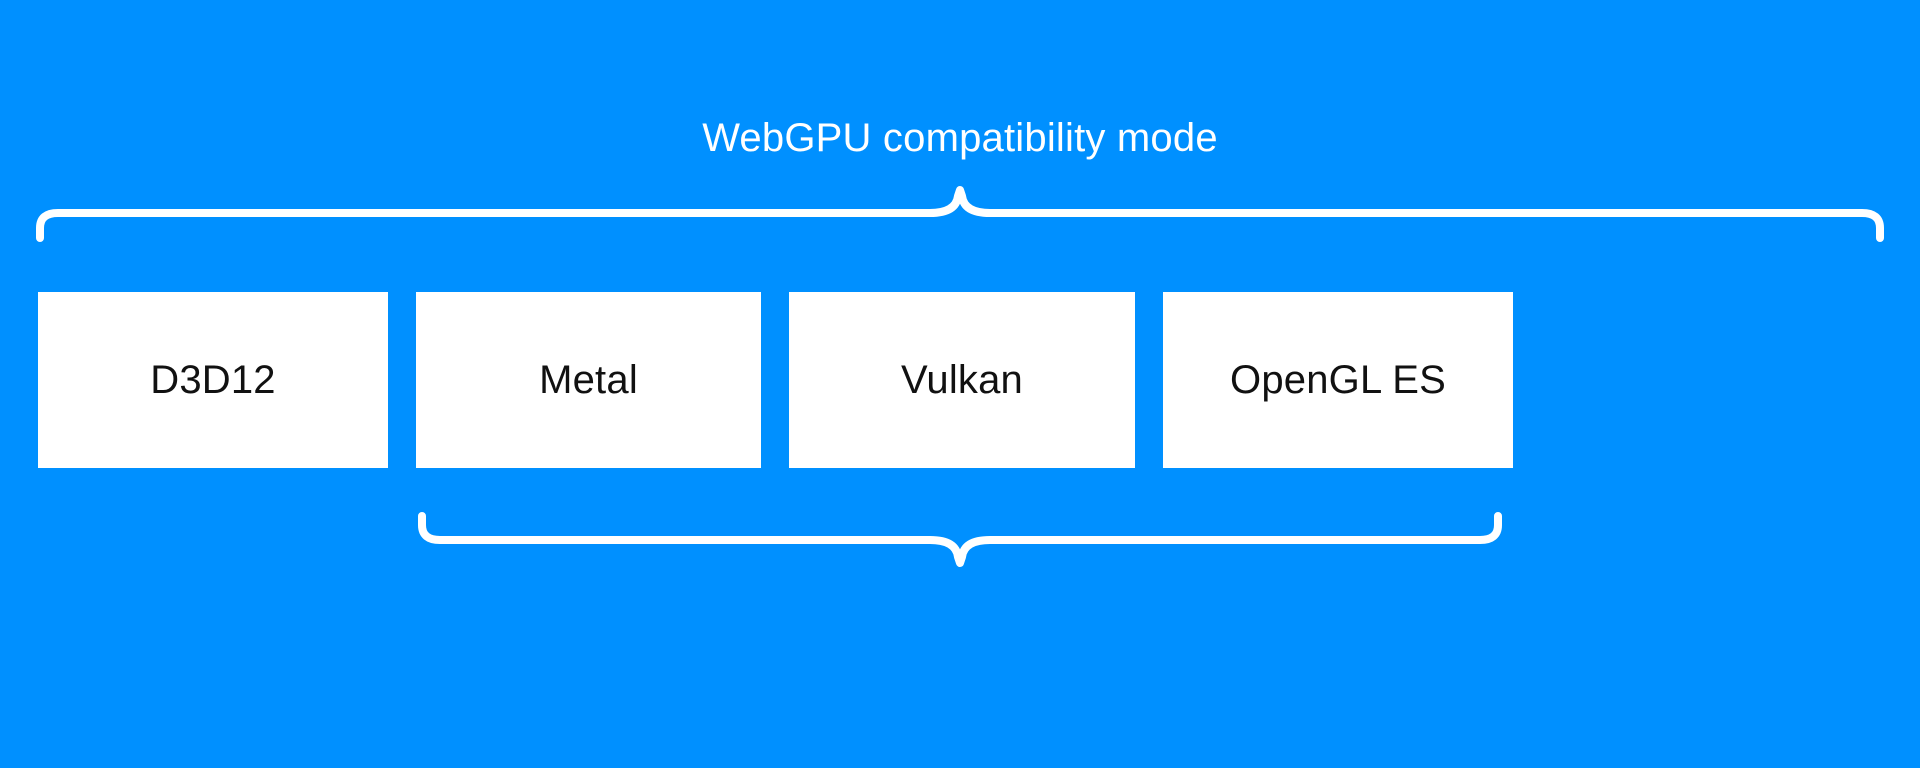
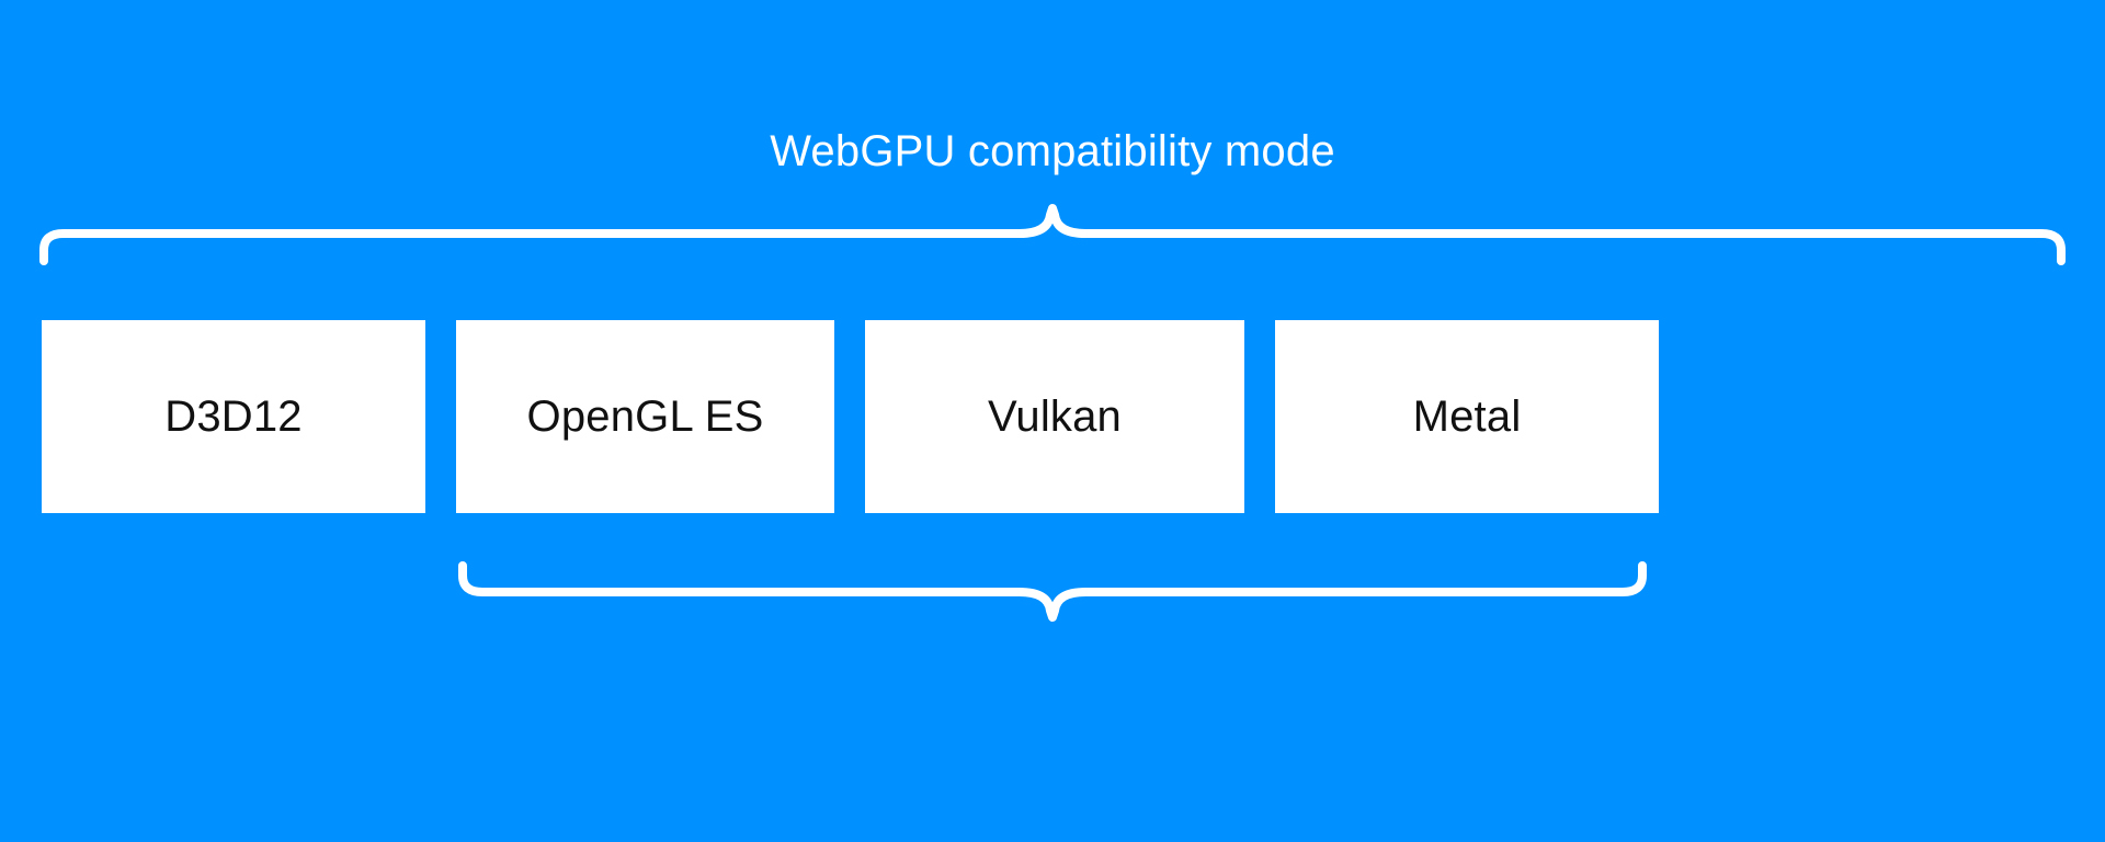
  WebGPU compatibility mode
  D3D12
- Metal
+ OpenGL ES
  Vulkan
- OpenGL ES
+ Metal
